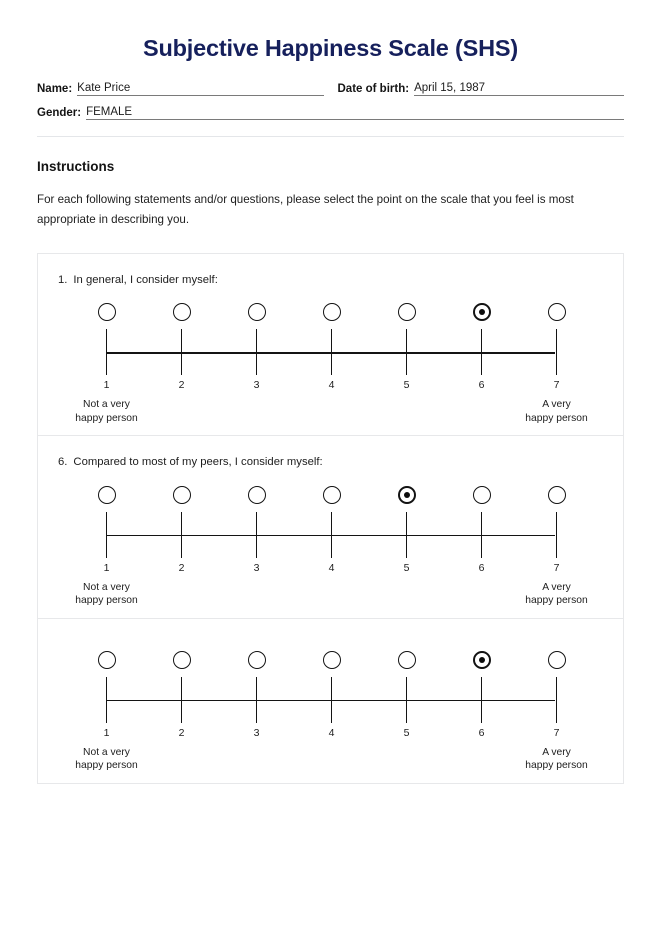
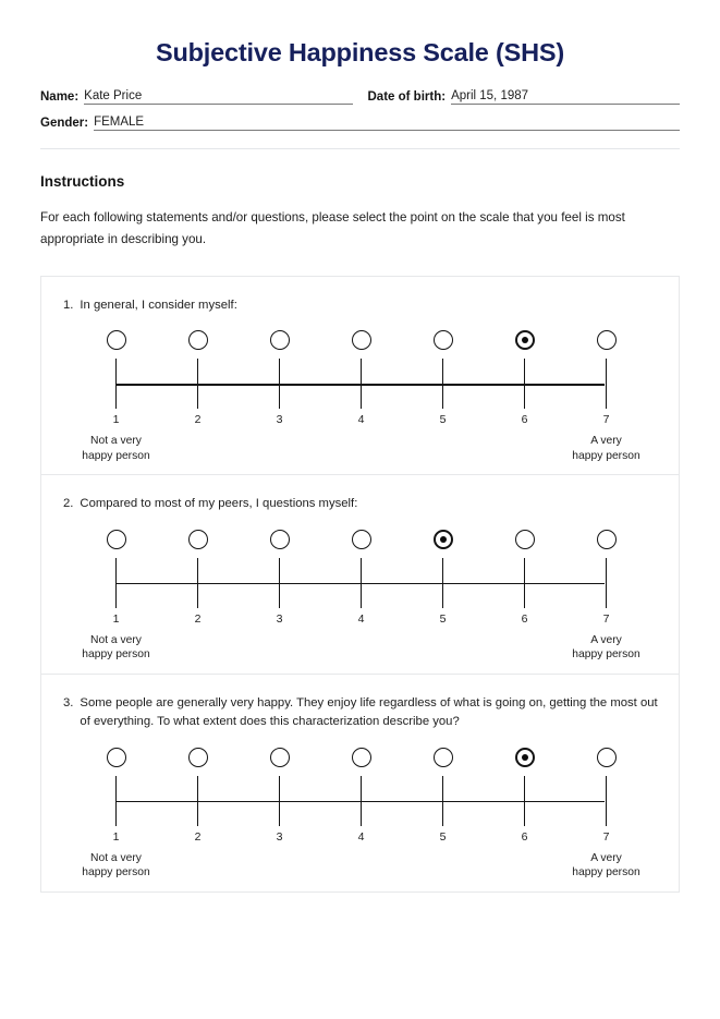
  Subjective Happiness Scale (SHS)
  Name:
  Kate Price
  Date of birth:
  April 15, 1987
  Gender:
  FEMALE
  Instructions
  For each following statements and/or questions, please select the point on the scale that you feel is most appropriate in describing you.
  1.
  In general, I consider myself:
  1
  2
  3
  4
  5
  6
  7
  Not a very
  happy person
  A very
  happy person
- 6.
+ 2.
- Compared to most of my peers, I consider myself:
+ Compared to most of my peers, I questions myself:
  1
  2
  3
  4
  5
  6
  7
  Not a very
  happy person
  A very
  happy person
+ 3.
+ Some people are generally very happy. They enjoy life regardless of what is going on, getting the most out of everything. To what extent does this characterization describe you?
  1
  2
  3
  4
  5
  6
  7
  Not a very
  happy person
  A very
  happy person
